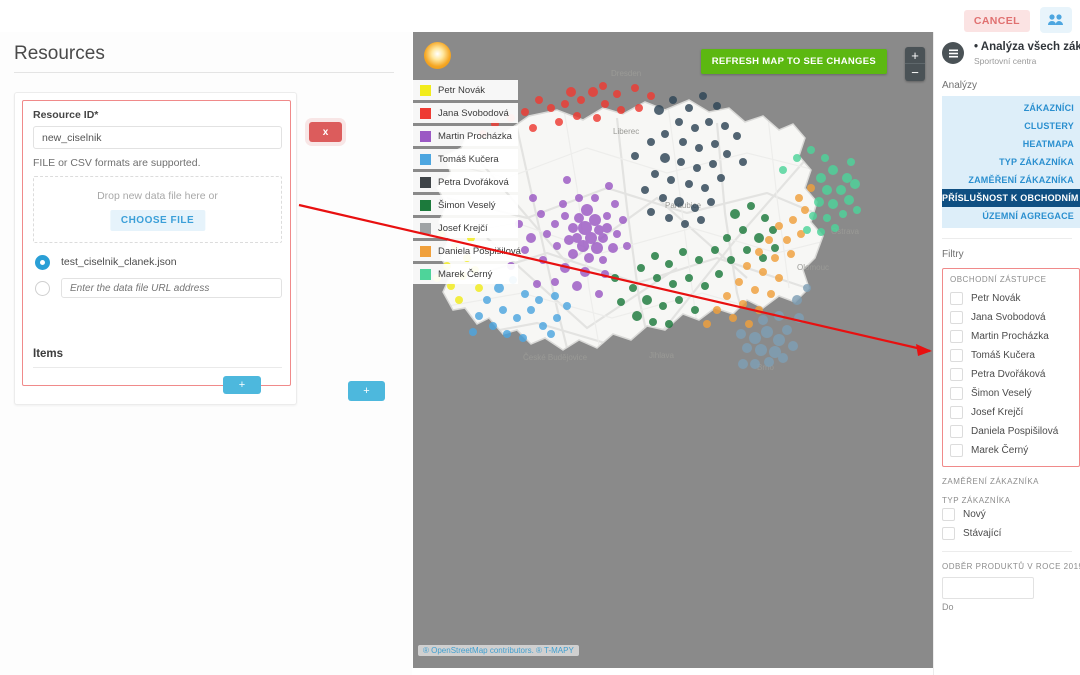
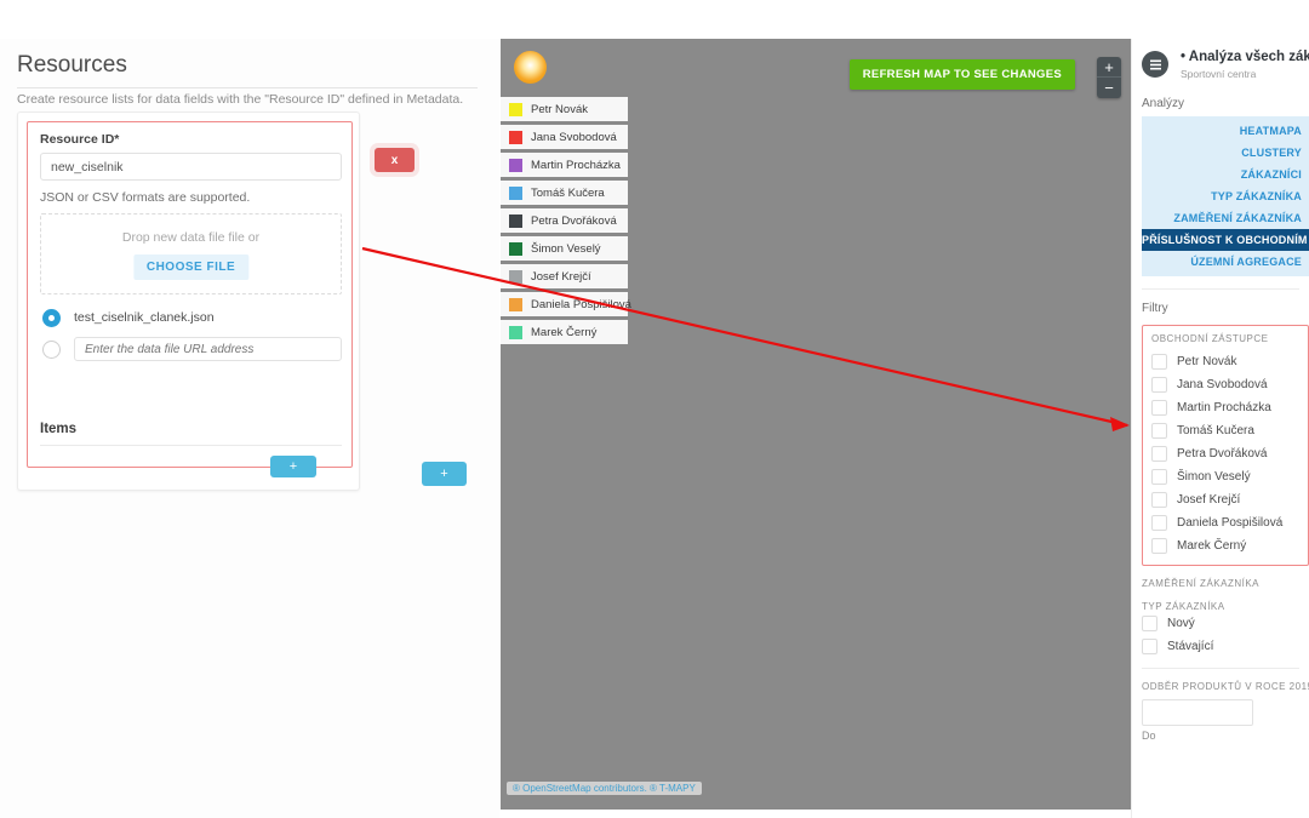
- CANCEL
  Resources
+ Create resource lists for data fields with the "Resource ID" defined in Metadata.
  x
  Resource ID*
  new_ciselnik
- FILE or CSV formats are supported.
+ JSON or CSV formats are supported.
- Drop new data file here or
+ Drop new data file file or
  CHOOSE FILE
  test_ciselnik_clanek.json
  Enter the data file URL address
  Items
  +
  +
- Liberec
- Pardubice
- Olomouc
- Ostrava
- Brno
  Petr Novák
  Jana Svobodová
  Martin Procházka
  Tomáš Kučera
  Petra Dvořáková
  Šimon Veselý
  Josef Krejčí
  Daniela Posplová
  Marek Černý
  REFRESH MAP TO SEE CHANGES
  +
  −
  ® OpenStreetMap contributors. ® T-MAPY
  • Analýza všech zák
  Sportovní centra
  Analýzy
- ZÁKAZNÍCI
+ HEATMAPA
  CLUSTERY
- HEATMAPA
+ ZÁKAZNÍCI
  TYP ZÁKAZNÍKA
  ZAMĚŘENÍ ZÁKAZNÍKA
  PŘÍSLUŠNOST K OBCHODNÍM
  ÚZEMNÍ AGREGACE
  Filtry
  OBCHODNÍ ZÁSTUPCE
  Petr Novák
  Jana Svobodová
  Martin Procházka
  Tomáš Kučera
  Petra Dvořáková
  Šimon Veselý
  Josef Krejčí
  Daniela Pospišilová
  Marek Černý
  ZAMĚŘENÍ ZÁKAZNÍKA
  TYP ZÁKAZNÍKA
  Nový
  Stávající
  ODBĚR PRODUKTŮ V ROCE 201
  Do
